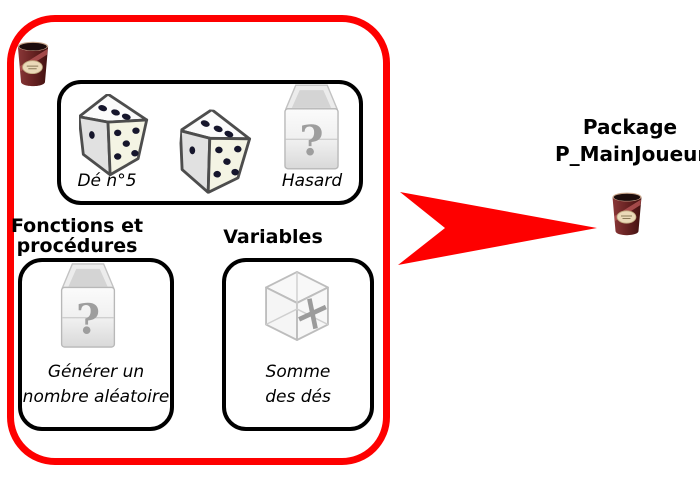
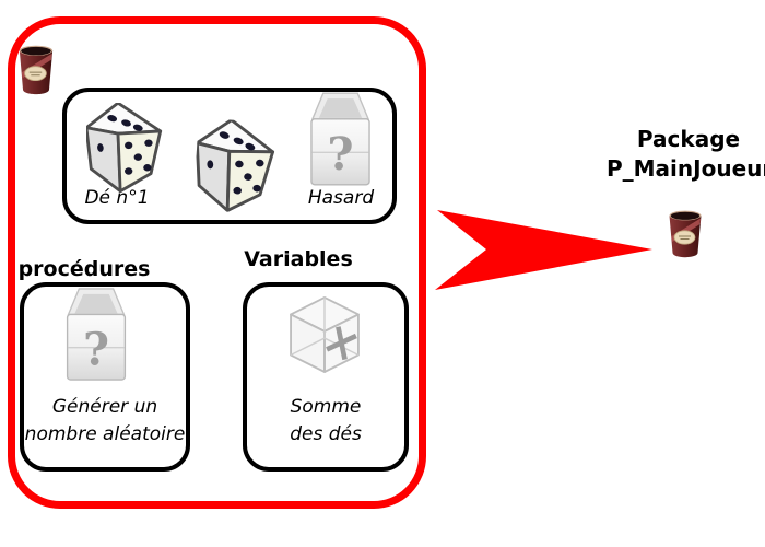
- Dé n°5
+ Dé n°1
  ?
  Hasard
- Fonctions et
  procédures
  ?
  Générer un
  nombre aléatoire
  Variables
  Somme
  des dés
  Package
  P_MainJoueu
